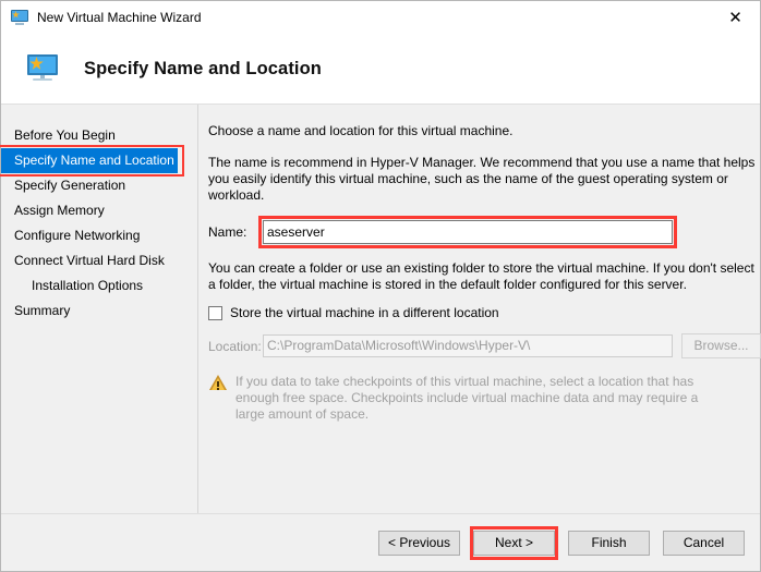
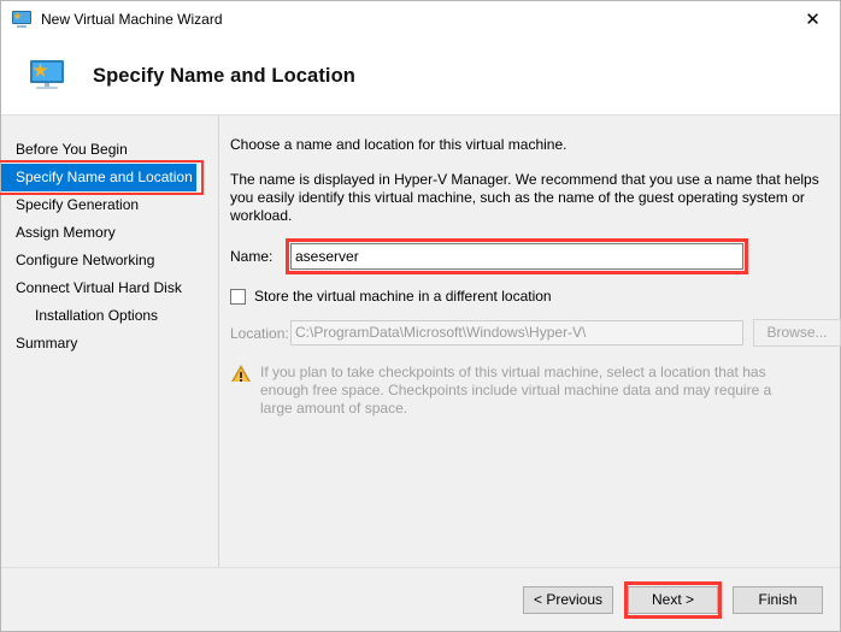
  New Virtual Machine Wizard
  ✕
  Specify Name and Location
  Before You Begin
  Specify Name and Location
  Specify Generation
  Assign Memory
  Configure Networking
  Connect Virtual Hard Disk
  Installation Options
  Summary
  Choose a name and location for this virtual machine.
- The name is recommend in Hyper-V Manager. We recommend that you use a name that helps you easily identify this virtual machine, such as the name of the guest operating system or workload.
+ The name is displayed in Hyper-V Manager. We recommend that you use a name that helps you easily identify this virtual machine, such as the name of the guest operating system or workload.
  Name:
  aseserver
- You can create a folder or use an existing folder to store the virtual machine. If you don't select a folder, the virtual machine is stored in the default folder configured for this server.
  Store the virtual machine in a different location
  Location:
  C:\ProgramData\Microsoft\Windows\Hyper-V\
  Browse...
- If you data to take checkpoints of this virtual machine, select a location that has enough free space. Checkpoints include virtual machine data and may require a large amount of space.
+ If you plan to take checkpoints of this virtual machine, select a location that has enough free space. Checkpoints include virtual machine data and may require a large amount of space.
  < Previous
  Next >
  Finish
- Cancel
